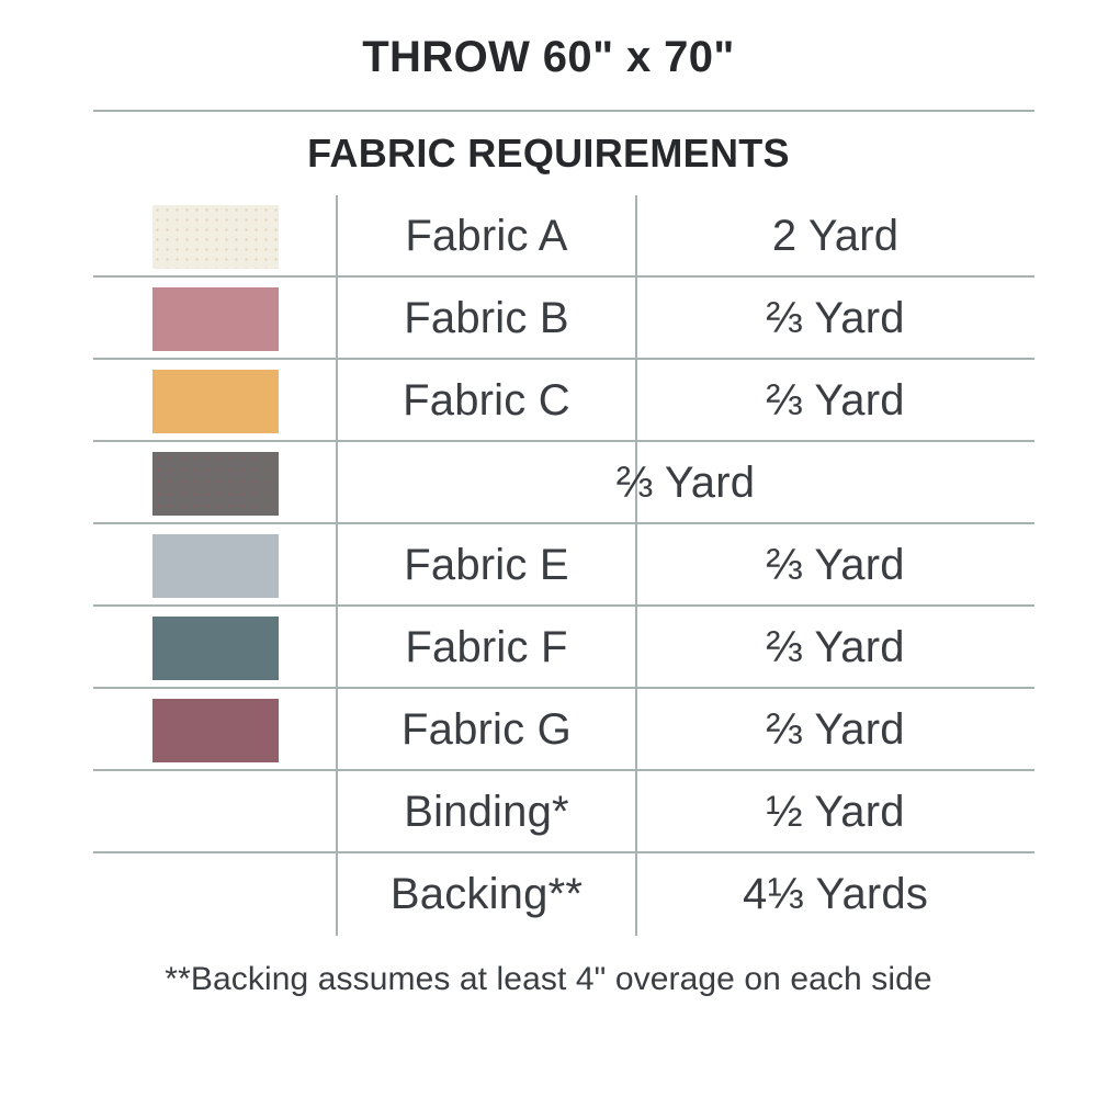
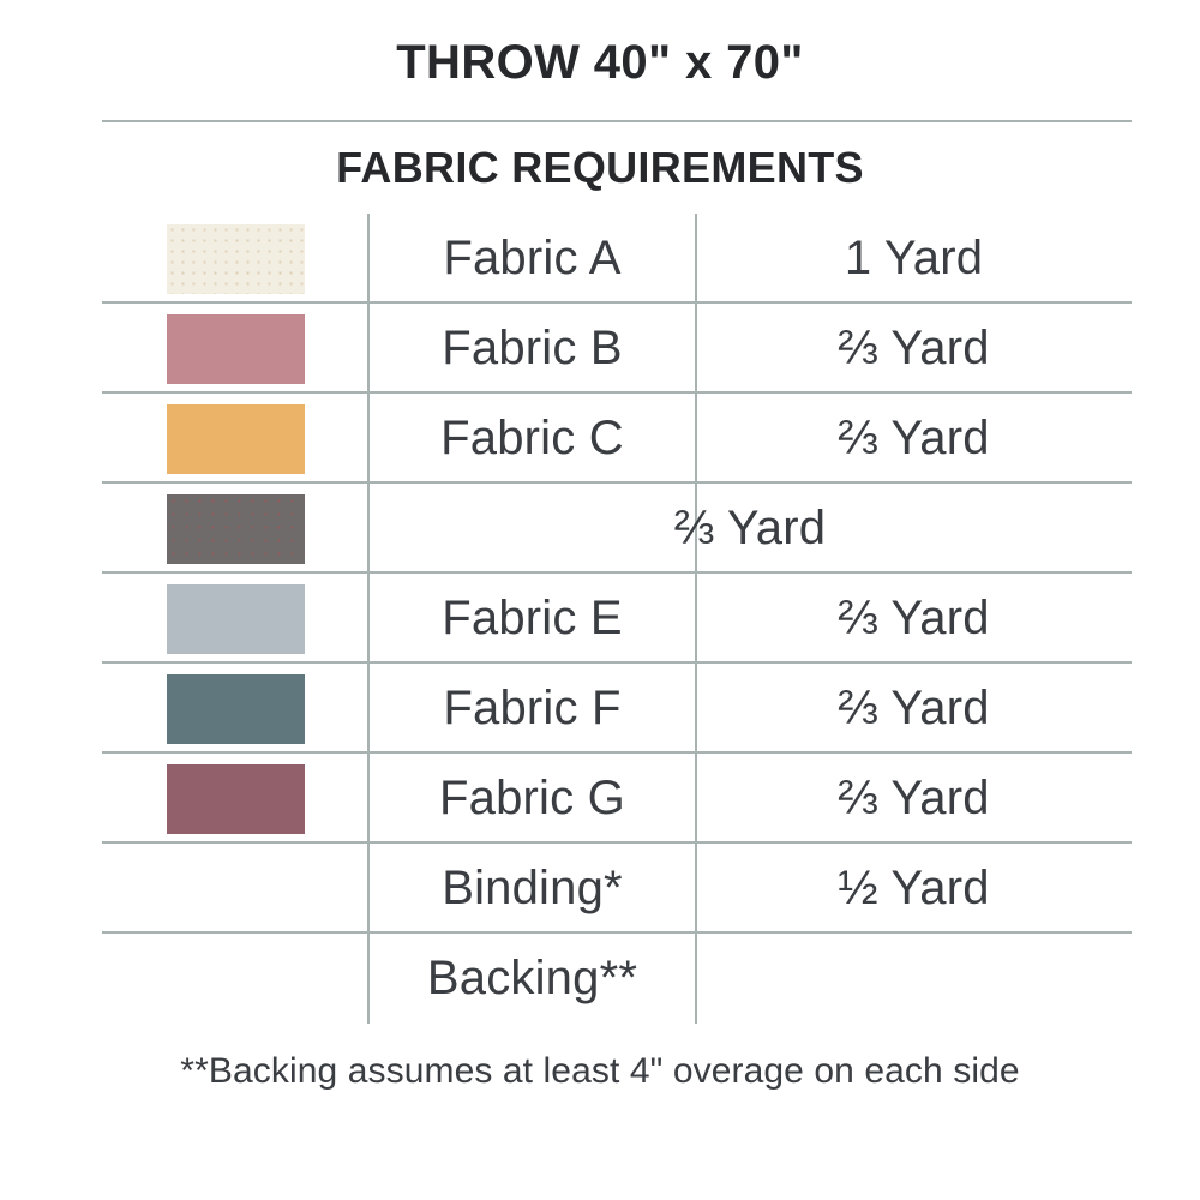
- THROW 60" x 70"
+ THROW 40" x 70"
  FABRIC REQUIREMENTS
  Fabric A
- 2 Yard
+ 1 Yard
  Fabric B
  ⅔ Yard
  Fabric C
  ⅔ Yard
  ⅔ Yard
  Fabric E
  ⅔ Yard
  Fabric F
  ⅔ Yard
  Fabric G
  ⅔ Yard
  Binding*
  ½ Yard
  Backing**
- 4⅓ Yards
  **Backing assumes at least 4" overage on each side
